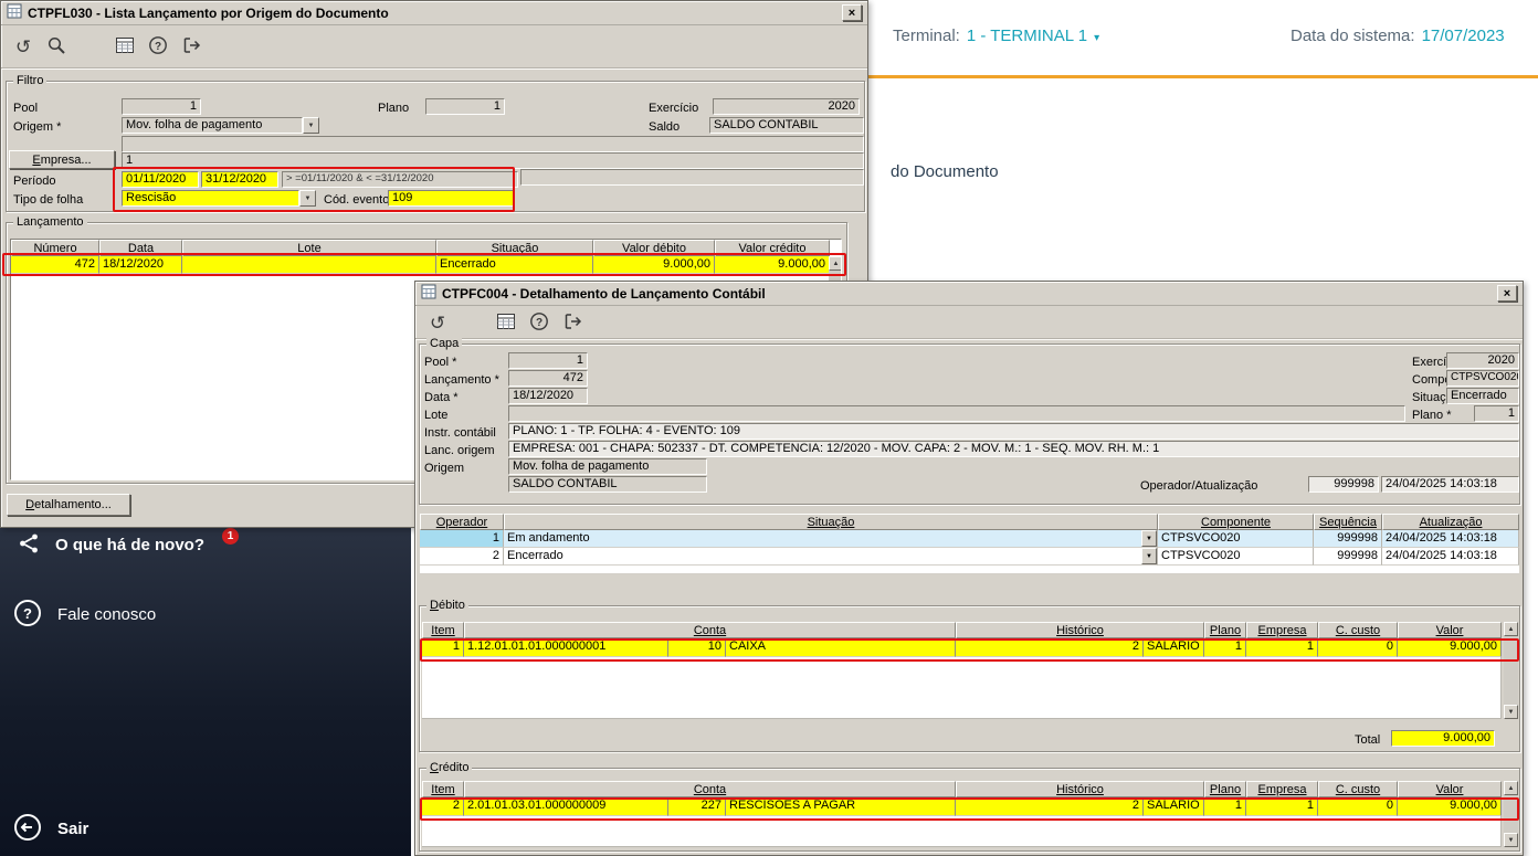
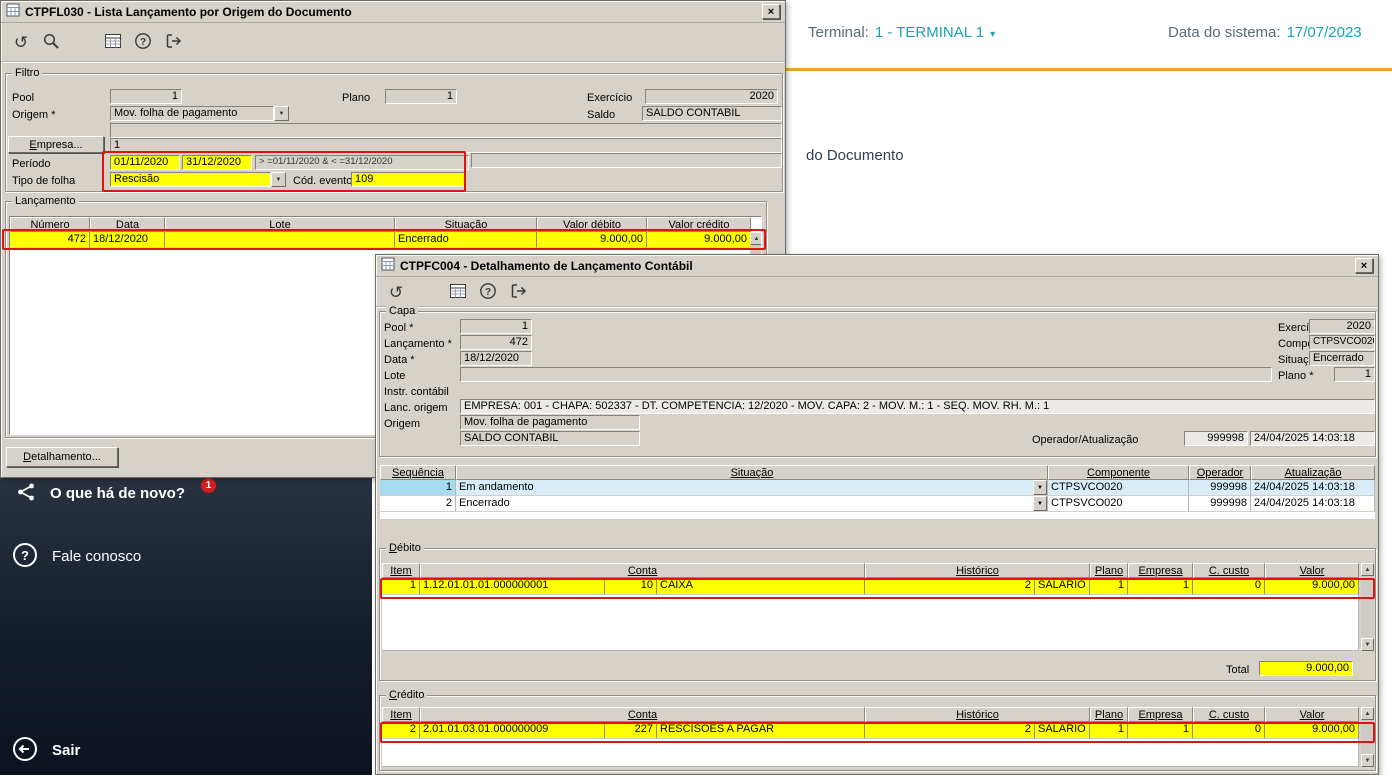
  Terminal:
  1 - TERMINAL 1
  ▾
  Data do sistema:
  17/07/2023
  do Documento
  O que há de novo?
  1
  ?
  Fale conosco
  Sair
  CTPFL030 - Lista Lançamento por Origem do Documento
  ×
  ↺
  ?
  Filtro
  Pool
  1
  Plano
  1
  Exercício
  2020
  Origem *
  Mov. folha de pagamento
  Saldo
  SALDO CONTABIL
  Empresa...
  1
  Período
  01/11/2020
  31/12/2020
  > =01/11/2020 & < =31/12/2020
  Tipo de folha
  Rescisão
  Cód. evento
  109
  Lançamento
  Número
  Data
  Lote
  Situação
  Valor débito
  Valor crédito
  472
  18/12/2020
  Encerrado
  9.000,00
  9.000,00
  Detalhamento...
  CTPFC004 - Detalhamento de Lançamento Contábil
  ×
  ↺
  ?
  Capa
  Pool *
  1
  2020
  Lançamento *
  472
  CTPSVCO02
  Data *
  18/12/2020
  Situaç
  Encerrado
  Lote
  Plano *
  1
  Instr. contábil
- PLANO: 1 - TP. FOLHA: 4 - EVENTO: 109
  Lanc. origem
  EMPRESA: 001 - CHAPA: 502337 - DT. COMPETENCIA: 12/2020 - MOV. CAPA: 2 - MOV. M.: 1 - SEQ. MOV. RH. M.: 1
  Origem
  Mov. folha de pagamento
  SALDO CONTABIL
  Operador/Atualização
  999998
  24/04/2025 14:03:18
- Operador
+ Sequência
  Situação
  Componente
- Sequência
+ Operador
  Atualização
  1
  Em andamento
  CTPSVCO020
  999998
  24/04/2025 14:03:18
  2
  Encerrado
  CTPSVCO020
  999998
  24/04/2025 14:03:18
  Débito
  Item
  Conta
  Histórico
  Plano
  Empresa
  C. custo
  Valor
  1
  1.12.01.01.01.000000001
  10
  CAIXA
  2
  SALARIO
  1
  1
  0
  9.000,00
  Total
  9.000,00
  Crédito
  Item
  Conta
  Histórico
  Plano
  Empresa
  C. custo
  Valor
  2
  2.01.01.03.01.000000009
  227
  RESCISOES A PAGAR
  2
  SALARIO
  1
  1
  0
  9.000,00
